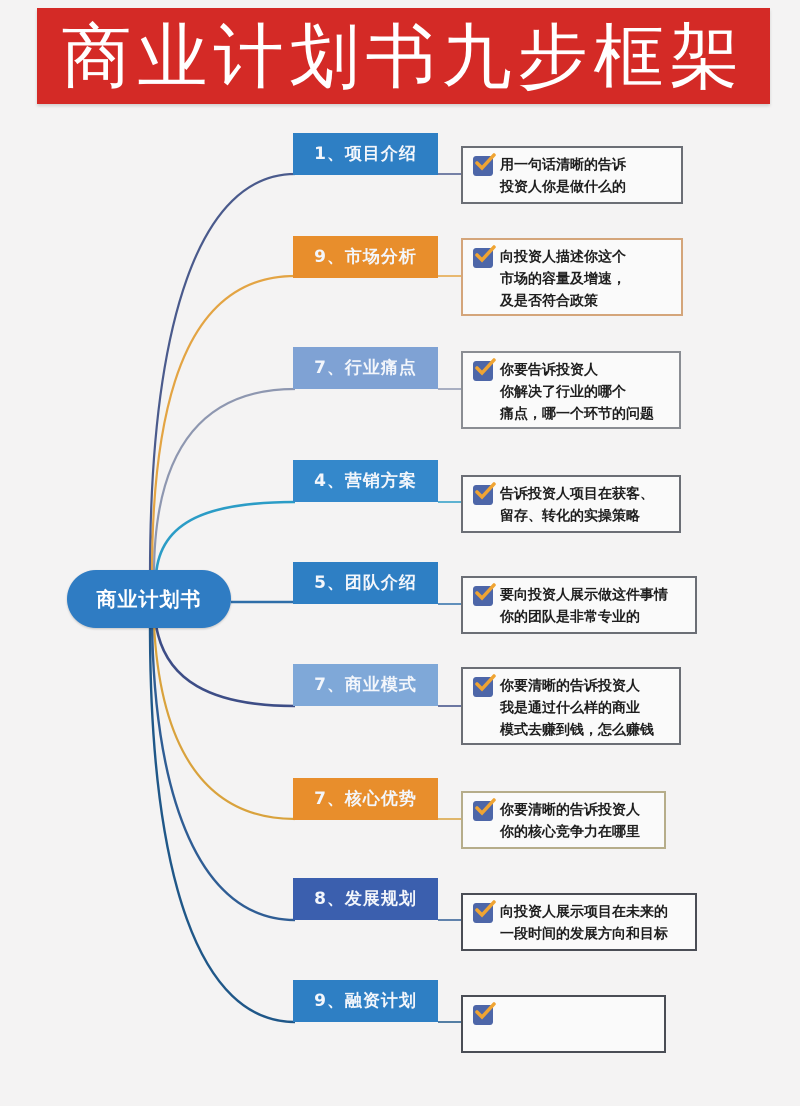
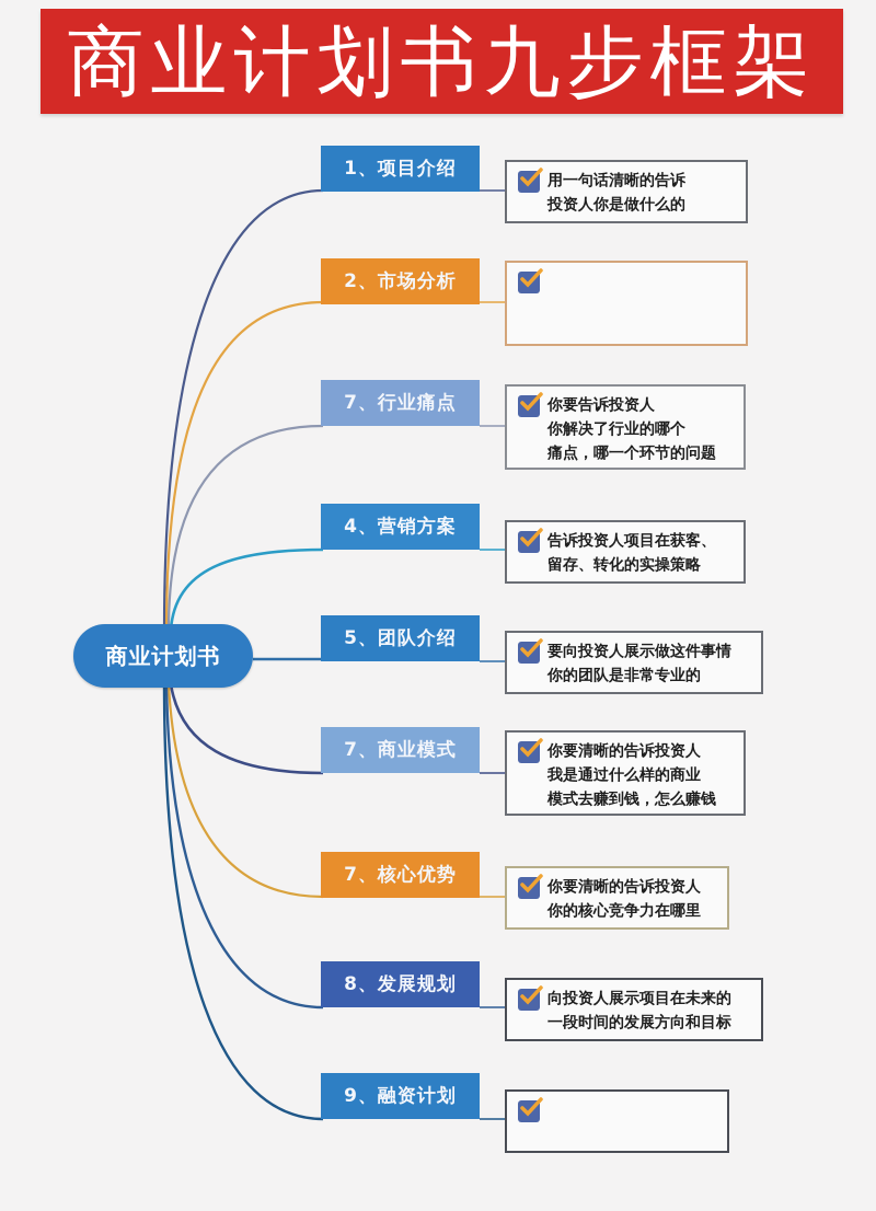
  商业计划书九步框架
  商业计划书
  1、项目介绍
  用一句话清晰的告诉
  投资人你是做什么的
- 9、市场分析
+ 2、市场分析
- 向投资人描述你这个
- 市场的容量及增速，
- 及是否符合政策
  7、行业痛点
  你要告诉投资人
  你解决了行业的哪个
  痛点，哪一个环节的问题
  4、营销方案
  告诉投资人项目在获客、
  留存、转化的实操策略
  5、团队介绍
  要向投资人展示做这件事情
  你的团队是非常专业的
  7、商业模式
  你要清晰的告诉投资人
  我是通过什么样的商业
  模式去赚到钱，怎么赚钱
  7、核心优势
  你要清晰的告诉投资人
  你的核心竞争力在哪里
  8、发展规划
  向投资人展示项目在未来的
  一段时间的发展方向和目标
  9、融资计划
